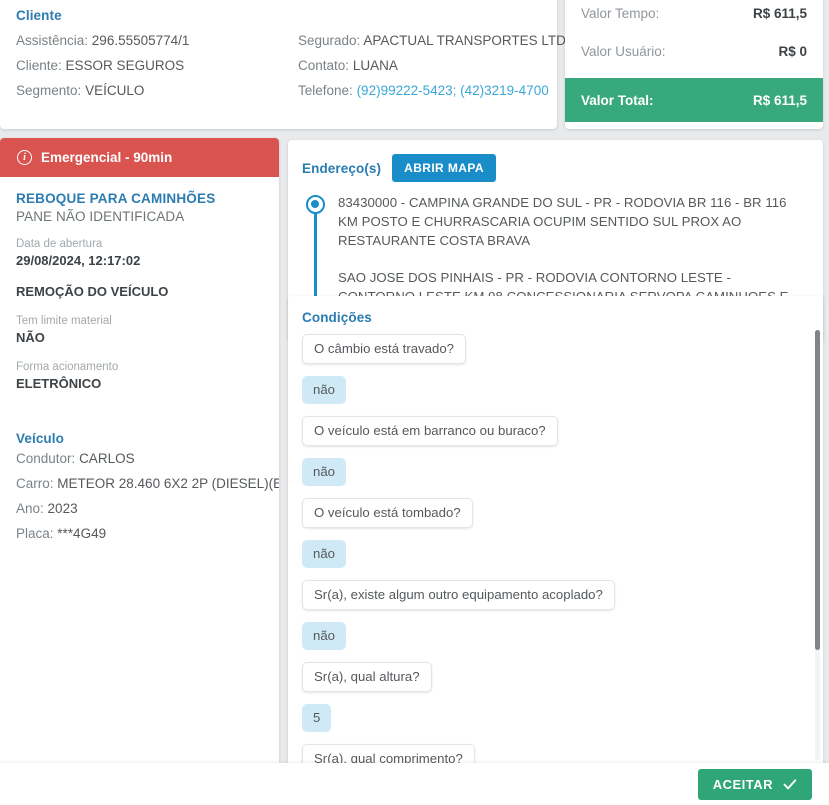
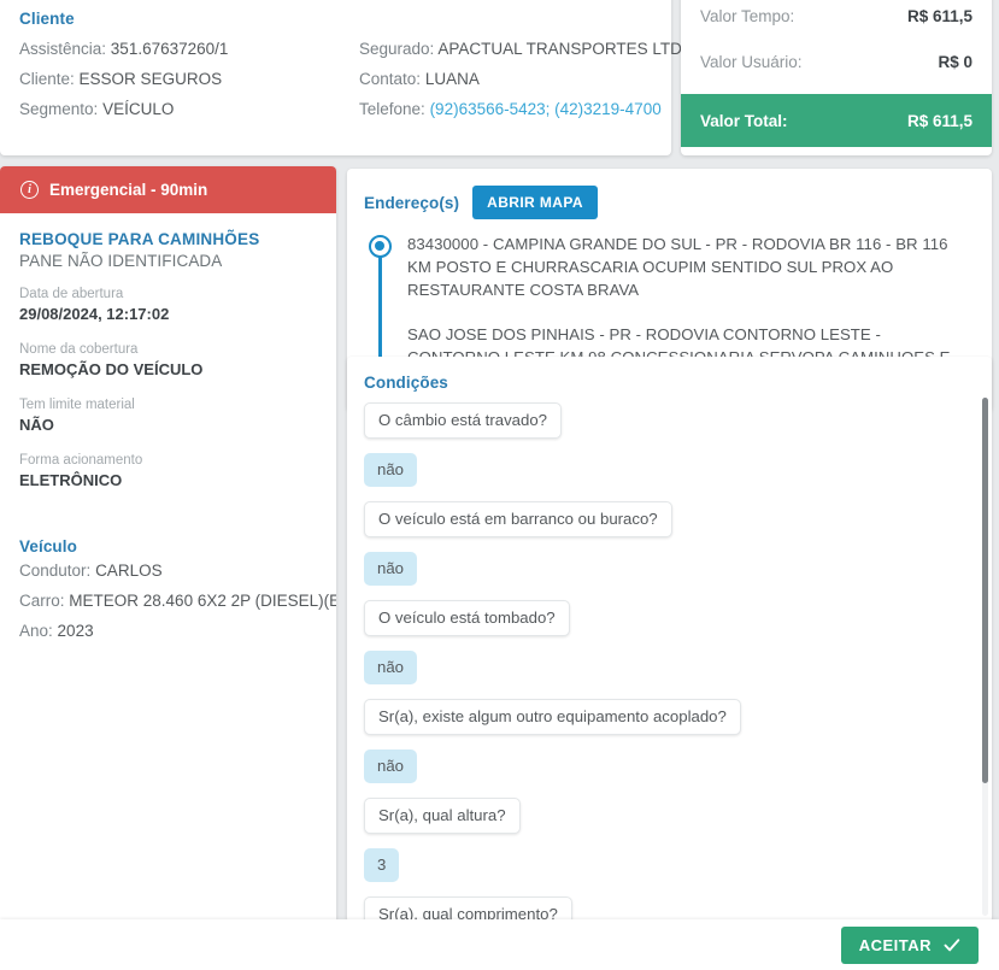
  Cliente
- Assistência: 296.55505774/1
+ Assistência: 351.67637260/1
  Cliente: ESSOR SEGUROS
  Segmento: VEÍCULO
  Segurado: APACTUAL TRANSPORTES LTD
  Contato: LUANA
- Telefone: (92)99222-5423; (42)3219-4700
+ Telefone: (92)63566-5423; (42)3219-4700
  Valor Tempo:
  R$ 611,5
  Valor Usuário:
  R$ 0
  Valor Total:
  R$ 611,5
  i
  Emergencial - 90min
  REBOQUE PARA CAMINHÕES
  PANE NÃO IDENTIFICADA
  Data de abertura
  29/08/2024, 12:17:02
+ Nome da cobertura
  REMOÇÃO DO VEÍCULO
  Tem limite material
  NÃO
  Forma acionamento
  ELETRÔNICO
  Veículo
  Condutor: CARLOS
  Carro: METEOR 28.460 6X2 2P (DIESEL)(E
  Ano: 2023
- Placa: ***4G49
  Endereço(s)
  ABRIR MAPA
  83430000 - CAMPINA GRANDE DO SUL - PR - RODOVIA BR 116 - BR 116 KM POSTO E CHURRASCARIA OCUPIM SENTIDO SUL PROX AO RESTAURANTE COSTA BRAVA
  Condições
  O câmbio está travado?
  não
  O veículo está em barranco ou buraco?
  não
  O veículo está tombado?
  não
  Sr(a), existe algum outro equipamento acoplado?
  não
  Sr(a), qual altura?
- 5
+ 3
  Sr(a), qual comprimento?
  ACEITAR
